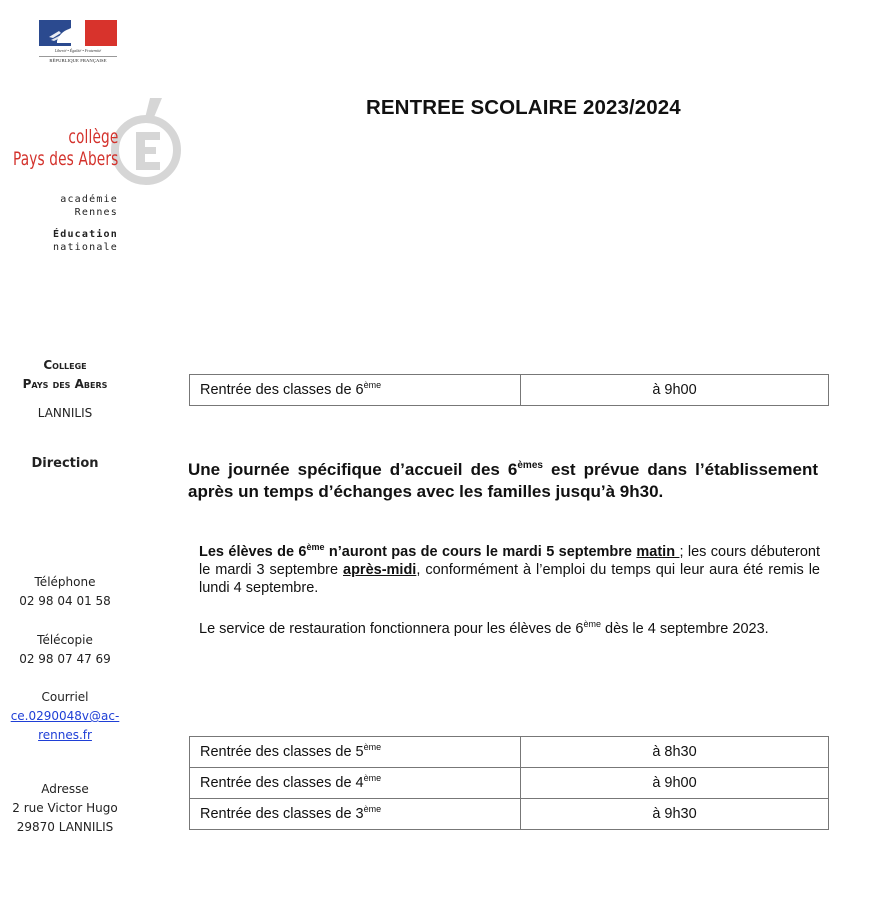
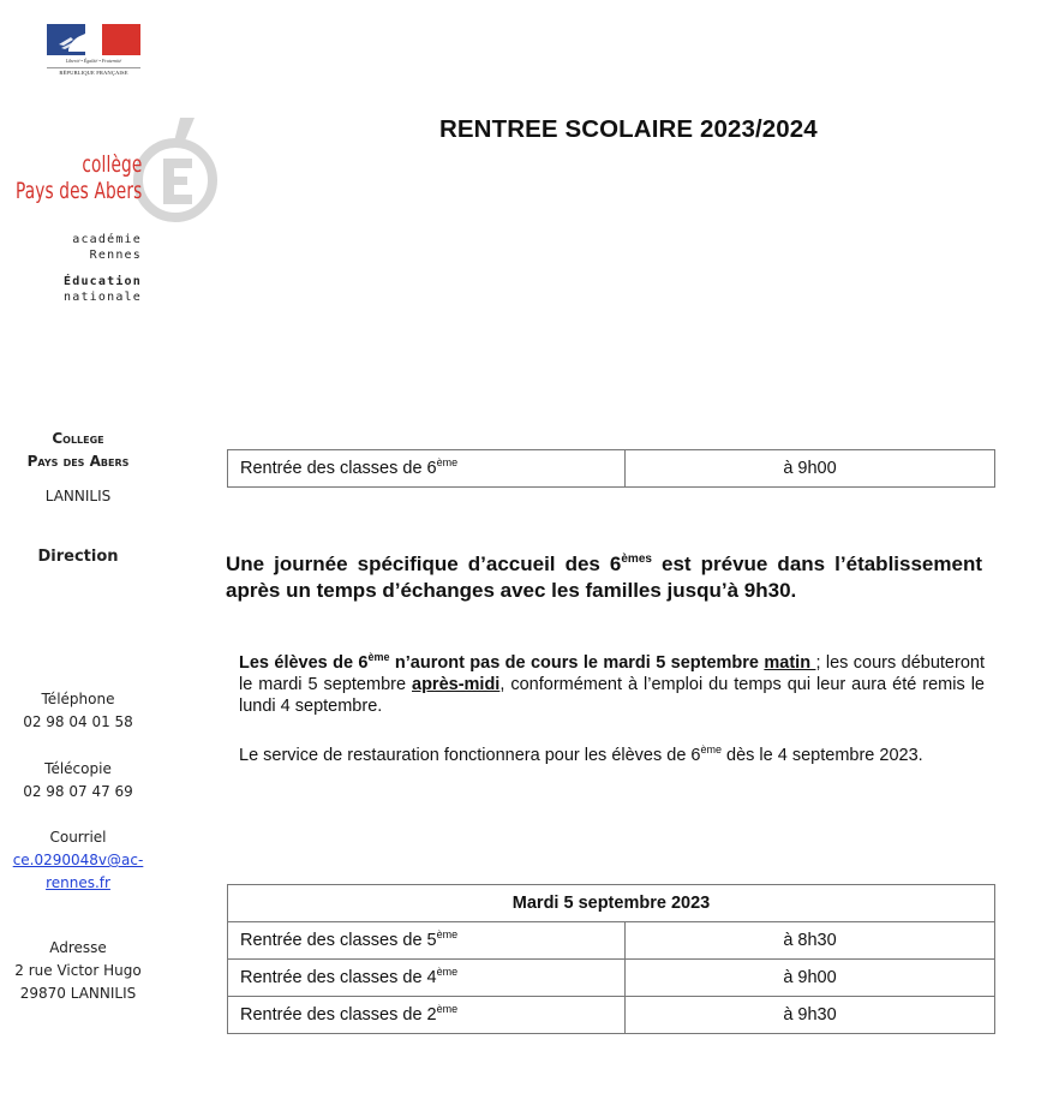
  collège
  Pays des Abers
  académie
  Rennes
  Éducation
  nationale
  RENTREE SCOLAIRE 2023/2024
  College
  Pays des Abers
  LANNILIS
  Direction
  Téléphone
  02 98 04 01 58
  Télécopie
  02 98 07 47 69
  Courriel
  ce.0290048v@ac-
  rennes.fr
  Adresse
  2 rue Victor Hugo
  29870 LANNILIS
  Rentrée des classes de 6ème	à 9h00
  Une journée spécifique d’accueil des 6èmes est prévue dans l’établissement après un temps d’échanges avec les familles jusqu’à 9h30.
- Les élèves de 6ème n’auront pas de cours le mardi 5 septembre matin ; les cours débuteront le mardi 3 septembre après-midi, conformément à l’emploi du temps qui leur aura été remis le lundi 4 septembre.
+ Les élèves de 6ème n’auront pas de cours le mardi 5 septembre matin ; les cours débuteront le mardi 5 septembre après-midi, conformément à l’emploi du temps qui leur aura été remis le lundi 4 septembre.
  Le service de restauration fonctionnera pour les élèves de 6ème dès le 4 septembre 2023.
+ Mardi 5 septembre 2023
  Rentrée des classes de 5ème	à 8h30
  Rentrée des classes de 4ème	à 9h00
- Rentrée des classes de 3ème	à 9h30
+ Rentrée des classes de 2ème	à 9h30
